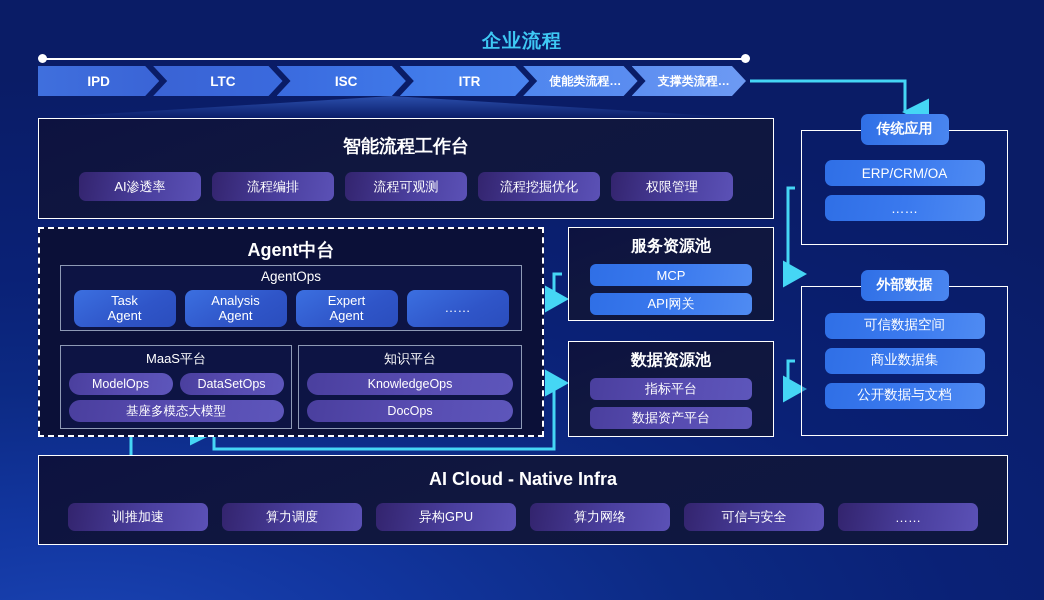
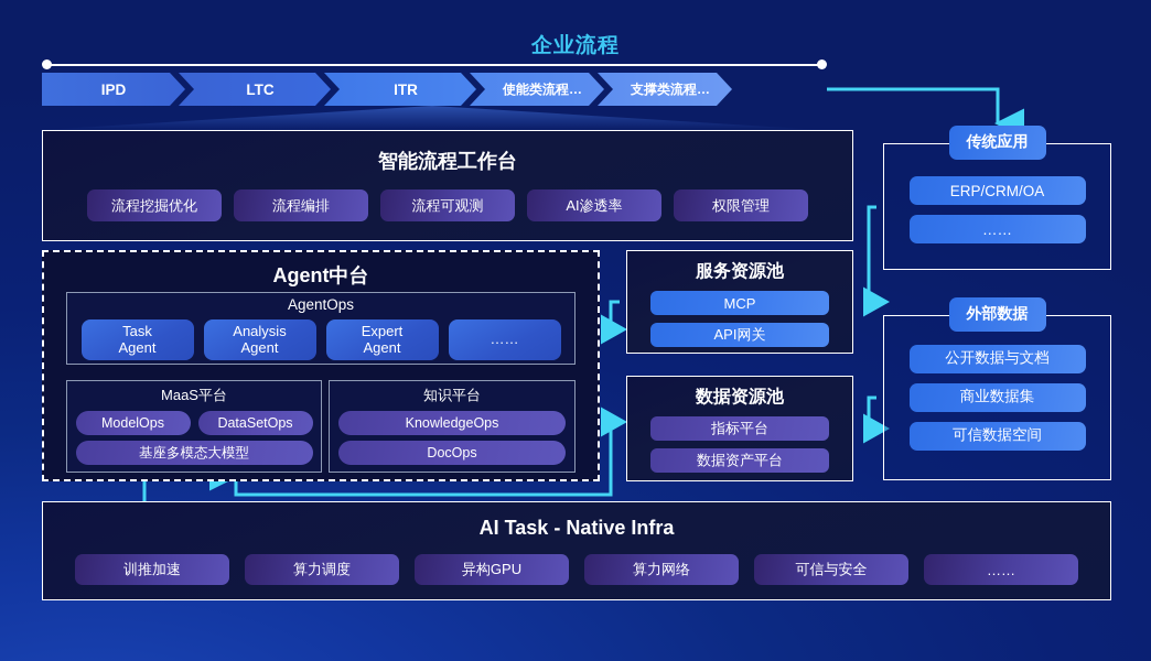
  企业流程
  IPD
  LTC
- ISC
  ITR
  使能类流程…
  支撑类流程…
  智能流程工作台
- AI渗透率
+ 流程挖掘优化
  流程编排
  流程可观测
- 流程挖掘优化
+ AI渗透率
  权限管理
  Agent中台
  AgentOps
  Task
  Agent
  Analysis
  Agent
  Expert
  Agent
  ……
  MaaS平台
  ModelOps
  DataSetOps
  基座多模态大模型
  知识平台
  KnowledgeOps
  DocOps
  服务资源池
  MCP
  API网关
  数据资源池
  指标平台
  数据资产平台
  传统应用
  ERP/CRM/OA
  ……
  外部数据
- 可信数据空间
+ 公开数据与文档
  商业数据集
- 公开数据与文档
+ 可信数据空间
- AI Cloud - Native Infra
+ AI Task - Native Infra
  训推加速
  算力调度
  异构GPU
  算力网络
  可信与安全
  ……
